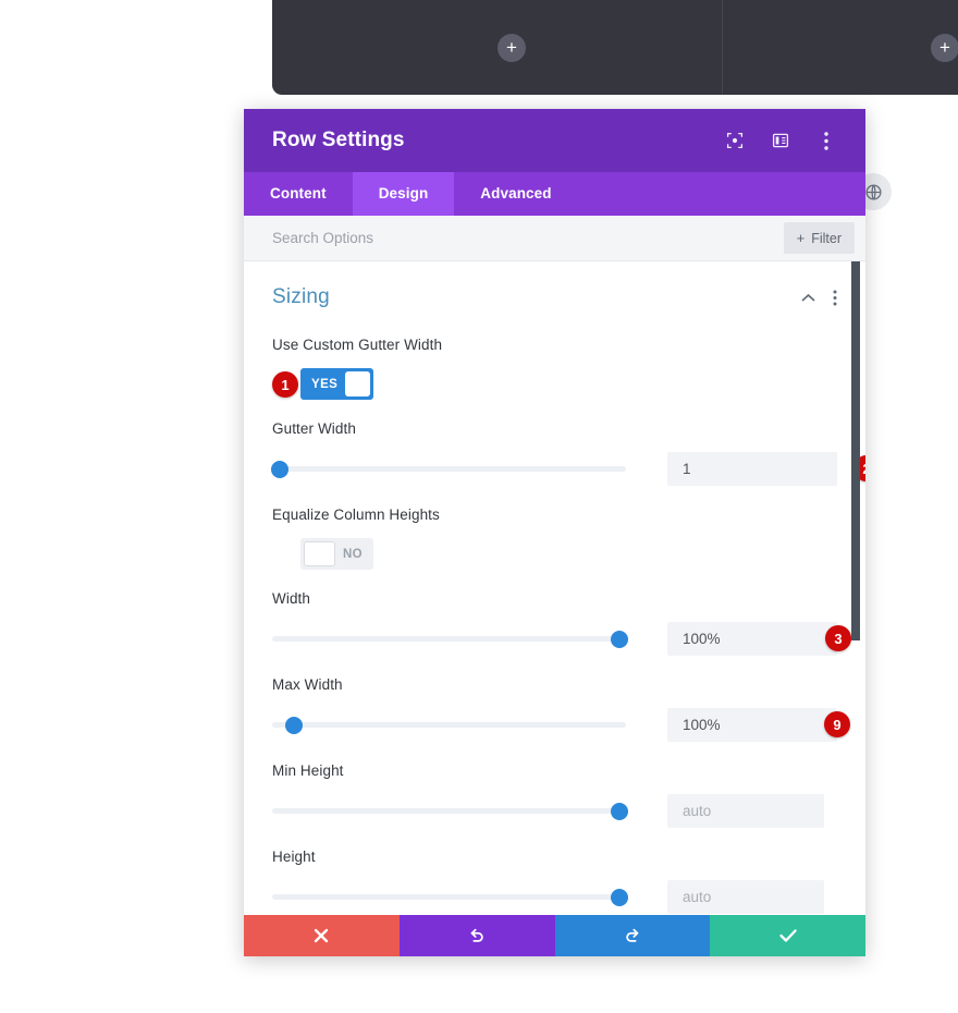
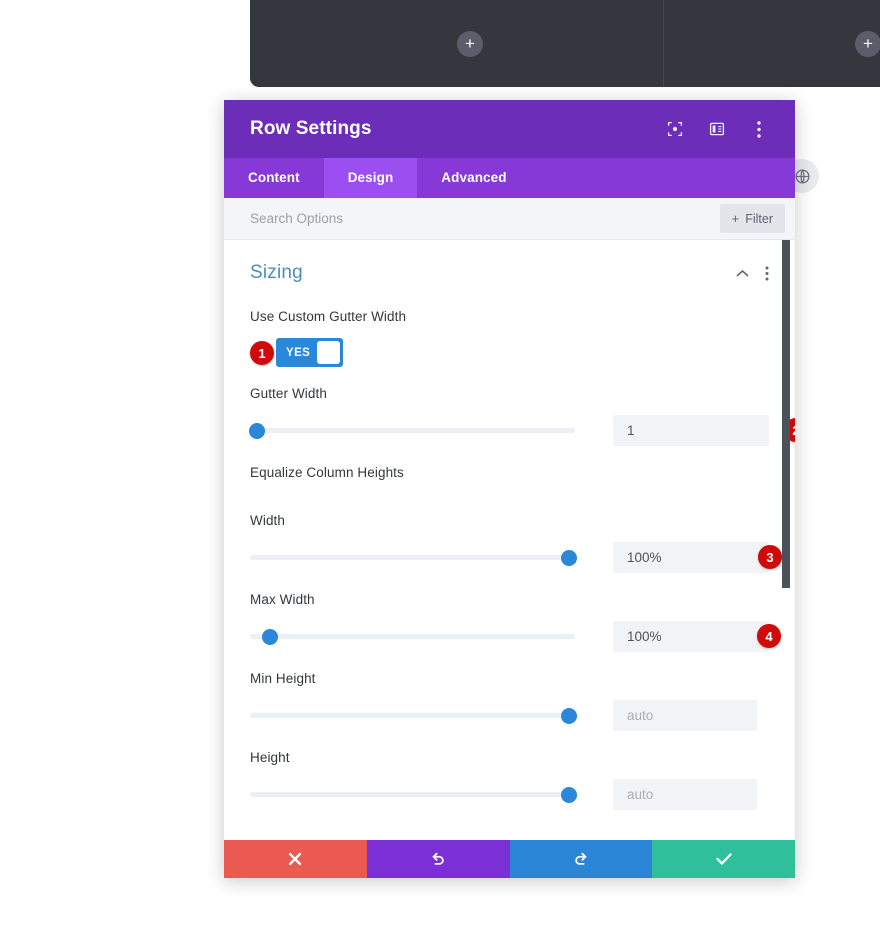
  +
  +
  Row Settings
  Content
  Design
  Advanced
  Search Options
  +
  Filter
  Sizing
  Use Custom Gutter Width
  1
  YES
  Gutter Width
  1
  Equalize Column Heights
- NO
  Width
  100%
  3
  Max Width
  100%
- 9
+ 4
  Min Height
  auto
  Height
  auto
